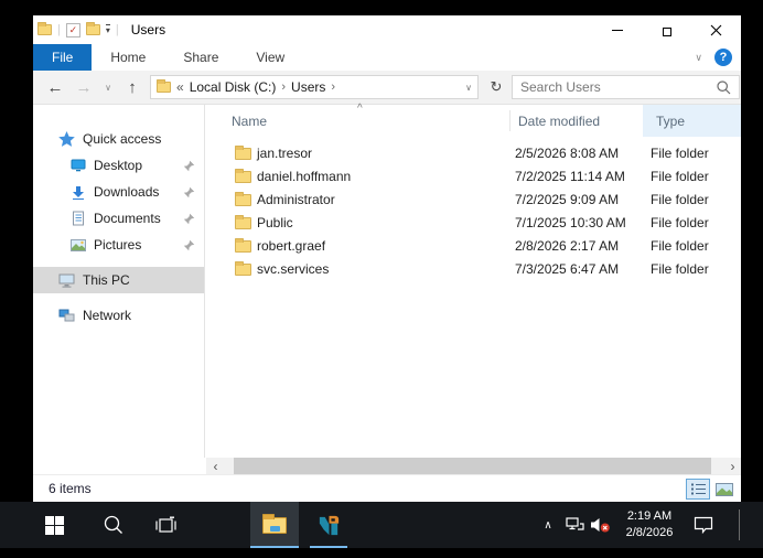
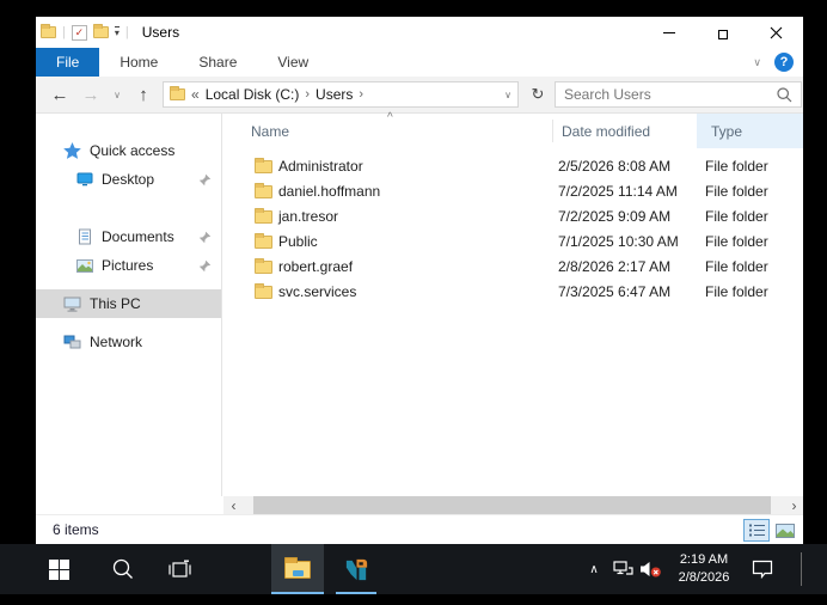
  |
  ✓
  ▾
  |
  Users
  File
  Home
  Share
  View
  ∨
  ?
  ←
  →
  ∨
  ↑
  «
  Local Disk (C:)
  ›
  Users
  ›
  ∨
  ↻
  Search Users
  Quick access
  Desktop
- Downloads
  Documents
  Pictures
  This PC
  Network
  ^
  Name
  Date modified
  Type
- jan.tresor
+ Administrator
  2/5/2026 8:08 AM
  File folder
  daniel.hoffmann
  7/2/2025 11:14 AM
  File folder
- Administrator
+ jan.tresor
  7/2/2025 9:09 AM
  File folder
  Public
  7/1/2025 10:30 AM
  File folder
  robert.graef
  2/8/2026 2:17 AM
  File folder
  svc.services
  7/3/2025 6:47 AM
  File folder
  ‹
  ›
  6 items
  ∧
  2:19 AM
  2/8/2026
